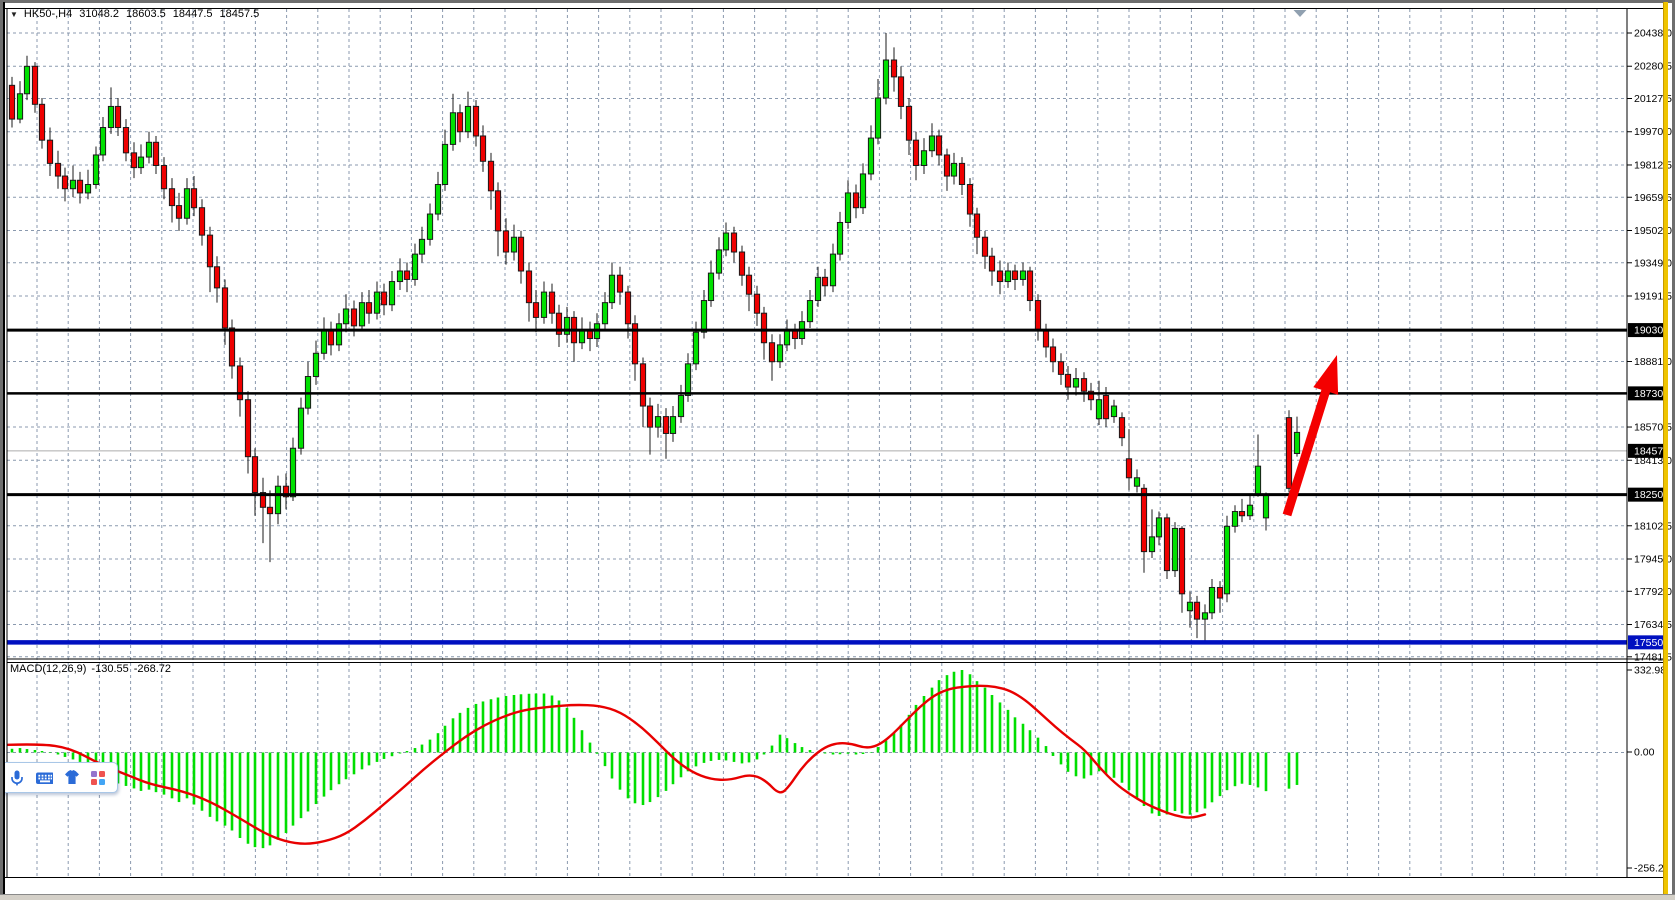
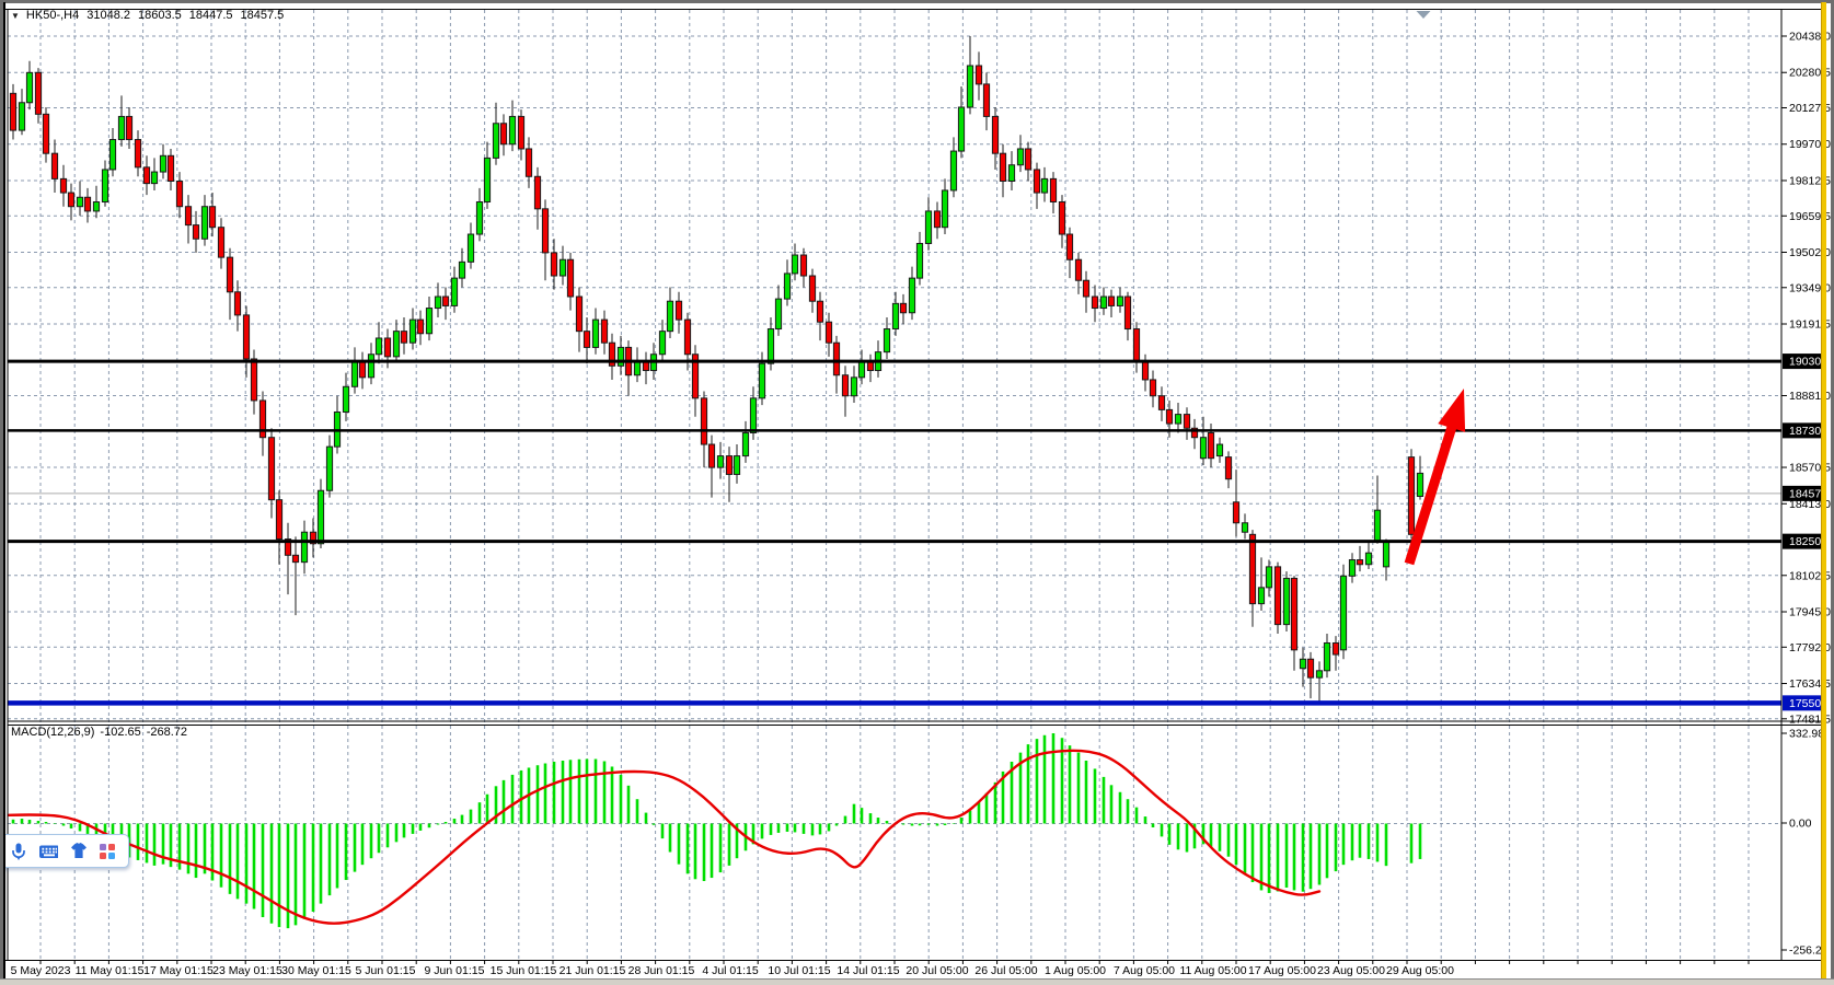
  204380
  202805
  201275
  199700
  198125
  196595
  195020
  193490
  191915
  188810
  185705
  184130
  181025
  179450
  177920
  176345
  174815
  332.9
  0.00
  -256.2
  190300
  187300
  182500
  175500
  184575
+ 5 May 2023
+ 11 May 01:15
+ 17 May 01:15
+ 23 May 01:15
+ 30 May 01:15
+ 5 Jun 01:15
+ 9 Jun 01:15
+ 15 Jun 01:15
+ 21 Jun 01:15
+ 28 Jun 01:15
+ 4 Jul 01:15
+ 10 Jul 01:15
+ 14 Jul 01:15
+ 20 Jul 05:00
+ 26 Jul 05:00
+ 1 Aug 05:00
+ 7 Aug 05:00
+ 11 Aug 05:00
+ 17 Aug 05:00
+ 23 Aug 05:00
+ 29 Aug 05:00
  ▼ HK50-,H4 31048.2 18603.5 18447.5 18457.5
- MACD(12,26,9) -130.55 -268.72
+ MACD(12,26,9) -102.65 -268.72
